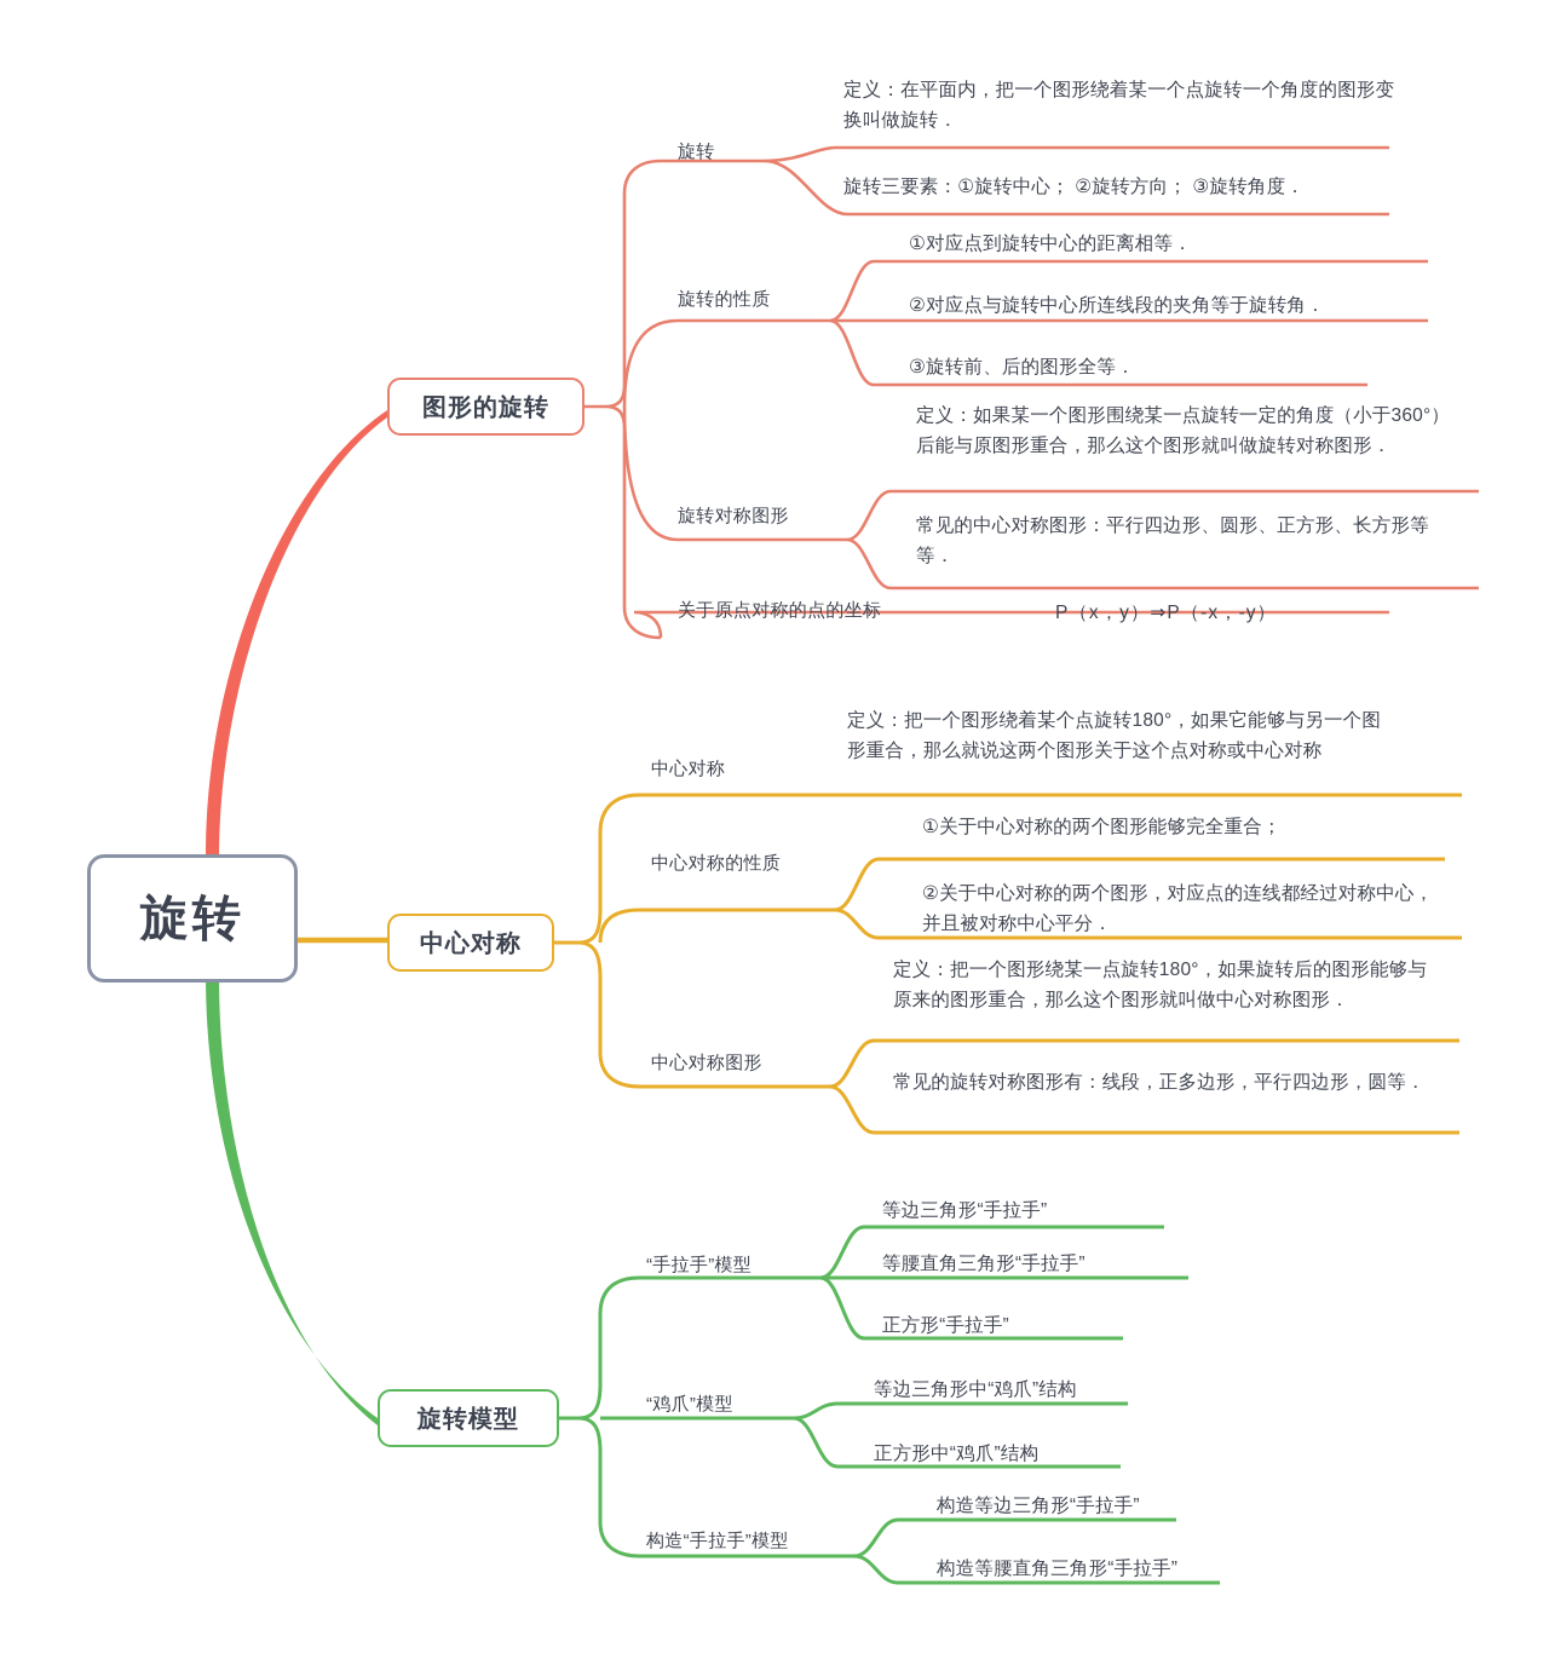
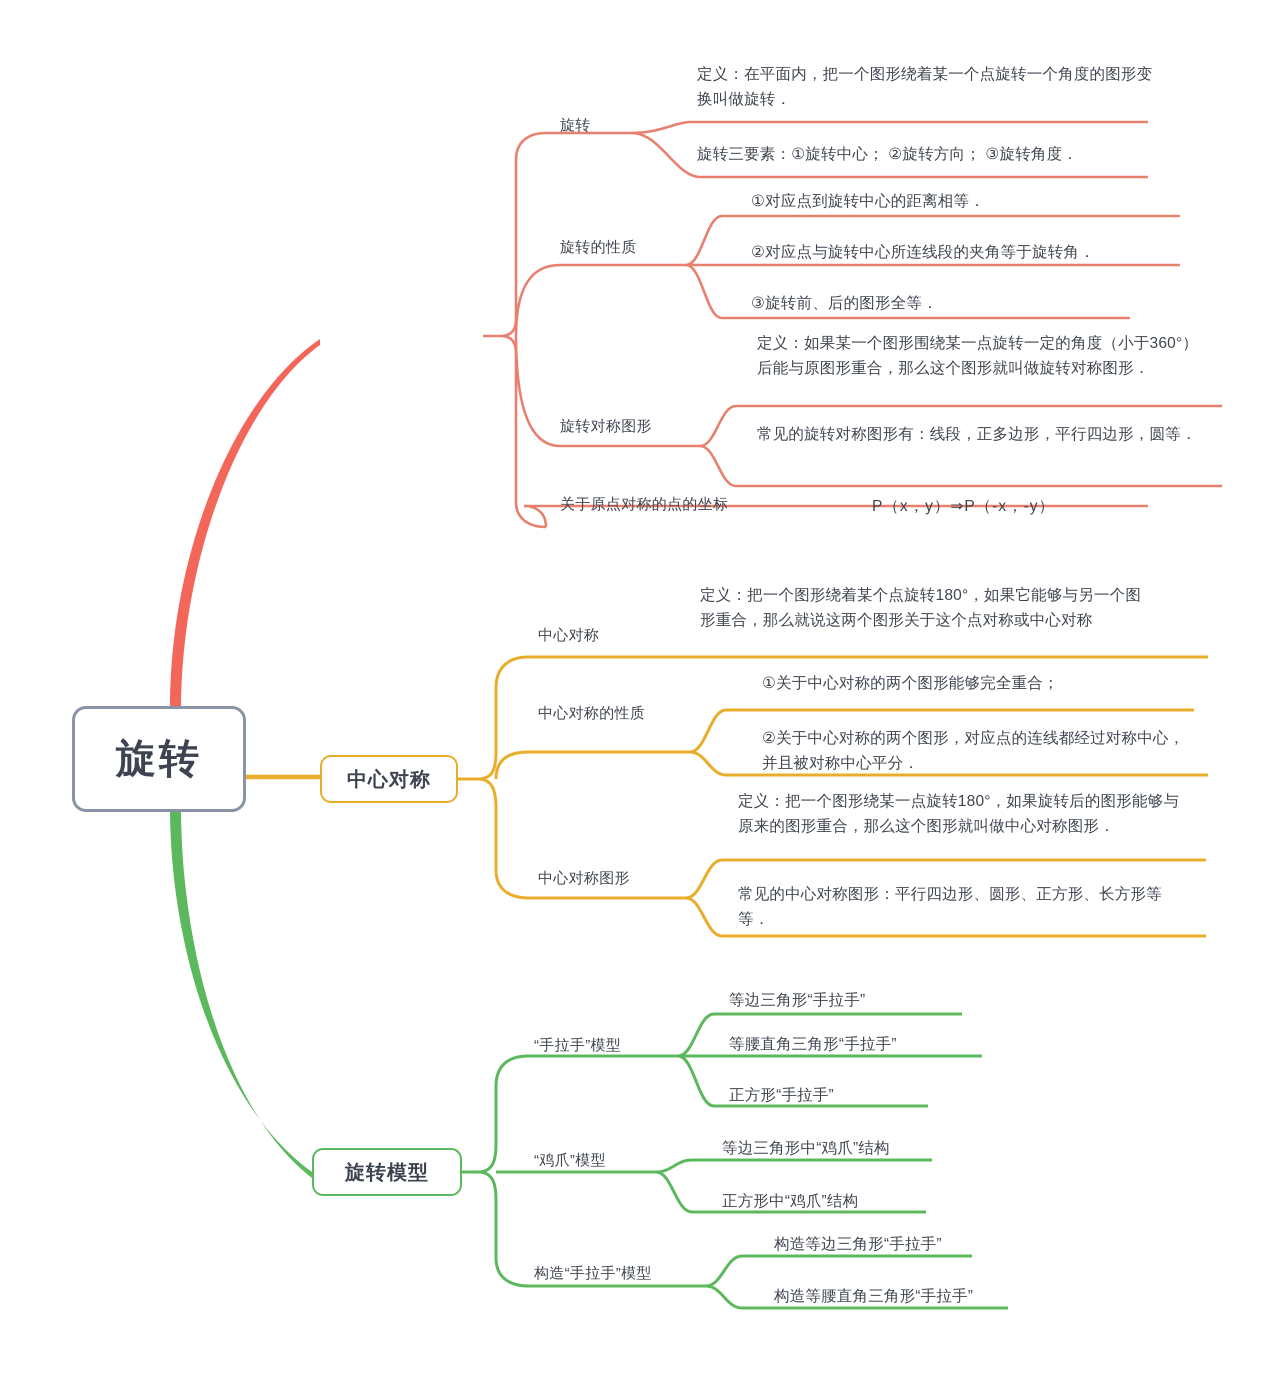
  旋转
- 图形的旋转
  中心对称
  旋转模型
  旋转
  旋转的性质
  旋转对称图形
  关于原点对称的点的坐标
  P（x，y）⇒P（-x，-y）
  定义：在平面内，把一个图形绕着某一个点旋转一个角度的图形变换叫做旋转．
  旋转三要素：①旋转中心； ②旋转方向； ③旋转角度．
  ①对应点到旋转中心的距离相等．
  ②对应点与旋转中心所连线段的夹角等于旋转角．
  ③旋转前、后的图形全等．
  定义：如果某一个图形围绕某一点旋转一定的角度（小于360°）后能与原图形重合，那么这个图形就叫做旋转对称图形．
- 常见的中心对称图形：平行四边形、圆形、正方形、长方形等等．
+ 常见的旋转对称图形有：线段，正多边形，平行四边形，圆等．
  中心对称
  中心对称的性质
  中心对称图形
  定义：把一个图形绕着某个点旋转180°，如果它能够与另一个图形重合，那么就说这两个图形关于这个点对称或中心对称
  ①关于中心对称的两个图形能够完全重合；
  ②关于中心对称的两个图形，对应点的连线都经过对称中心，并且被对称中心平分．
  定义：把一个图形绕某一点旋转180°，如果旋转后的图形能够与原来的图形重合，那么这个图形就叫做中心对称图形．
- 常见的旋转对称图形有：线段，正多边形，平行四边形，圆等．
+ 常见的中心对称图形：平行四边形、圆形、正方形、长方形等等．
  “手拉手”模型
  “鸡爪”模型
  构造“手拉手”模型
  等边三角形“手拉手”
  等腰直角三角形“手拉手”
  正方形“手拉手”
  等边三角形中“鸡爪”结构
  正方形中“鸡爪”结构
  构造等边三角形“手拉手”
  构造等腰直角三角形“手拉手”
